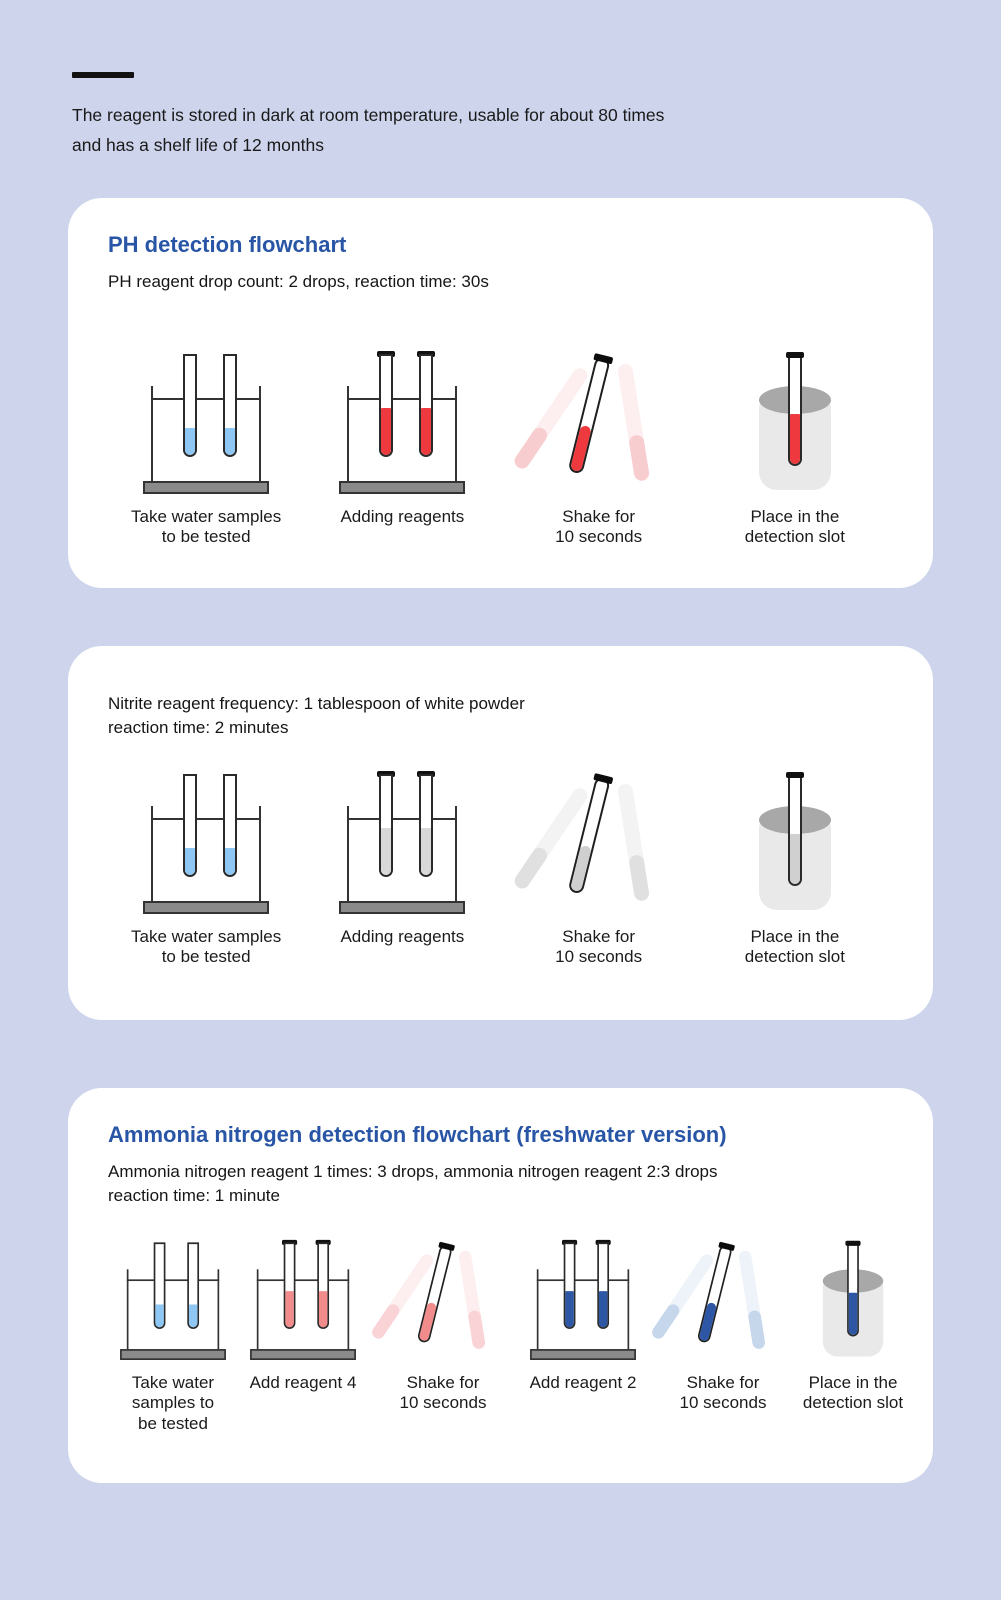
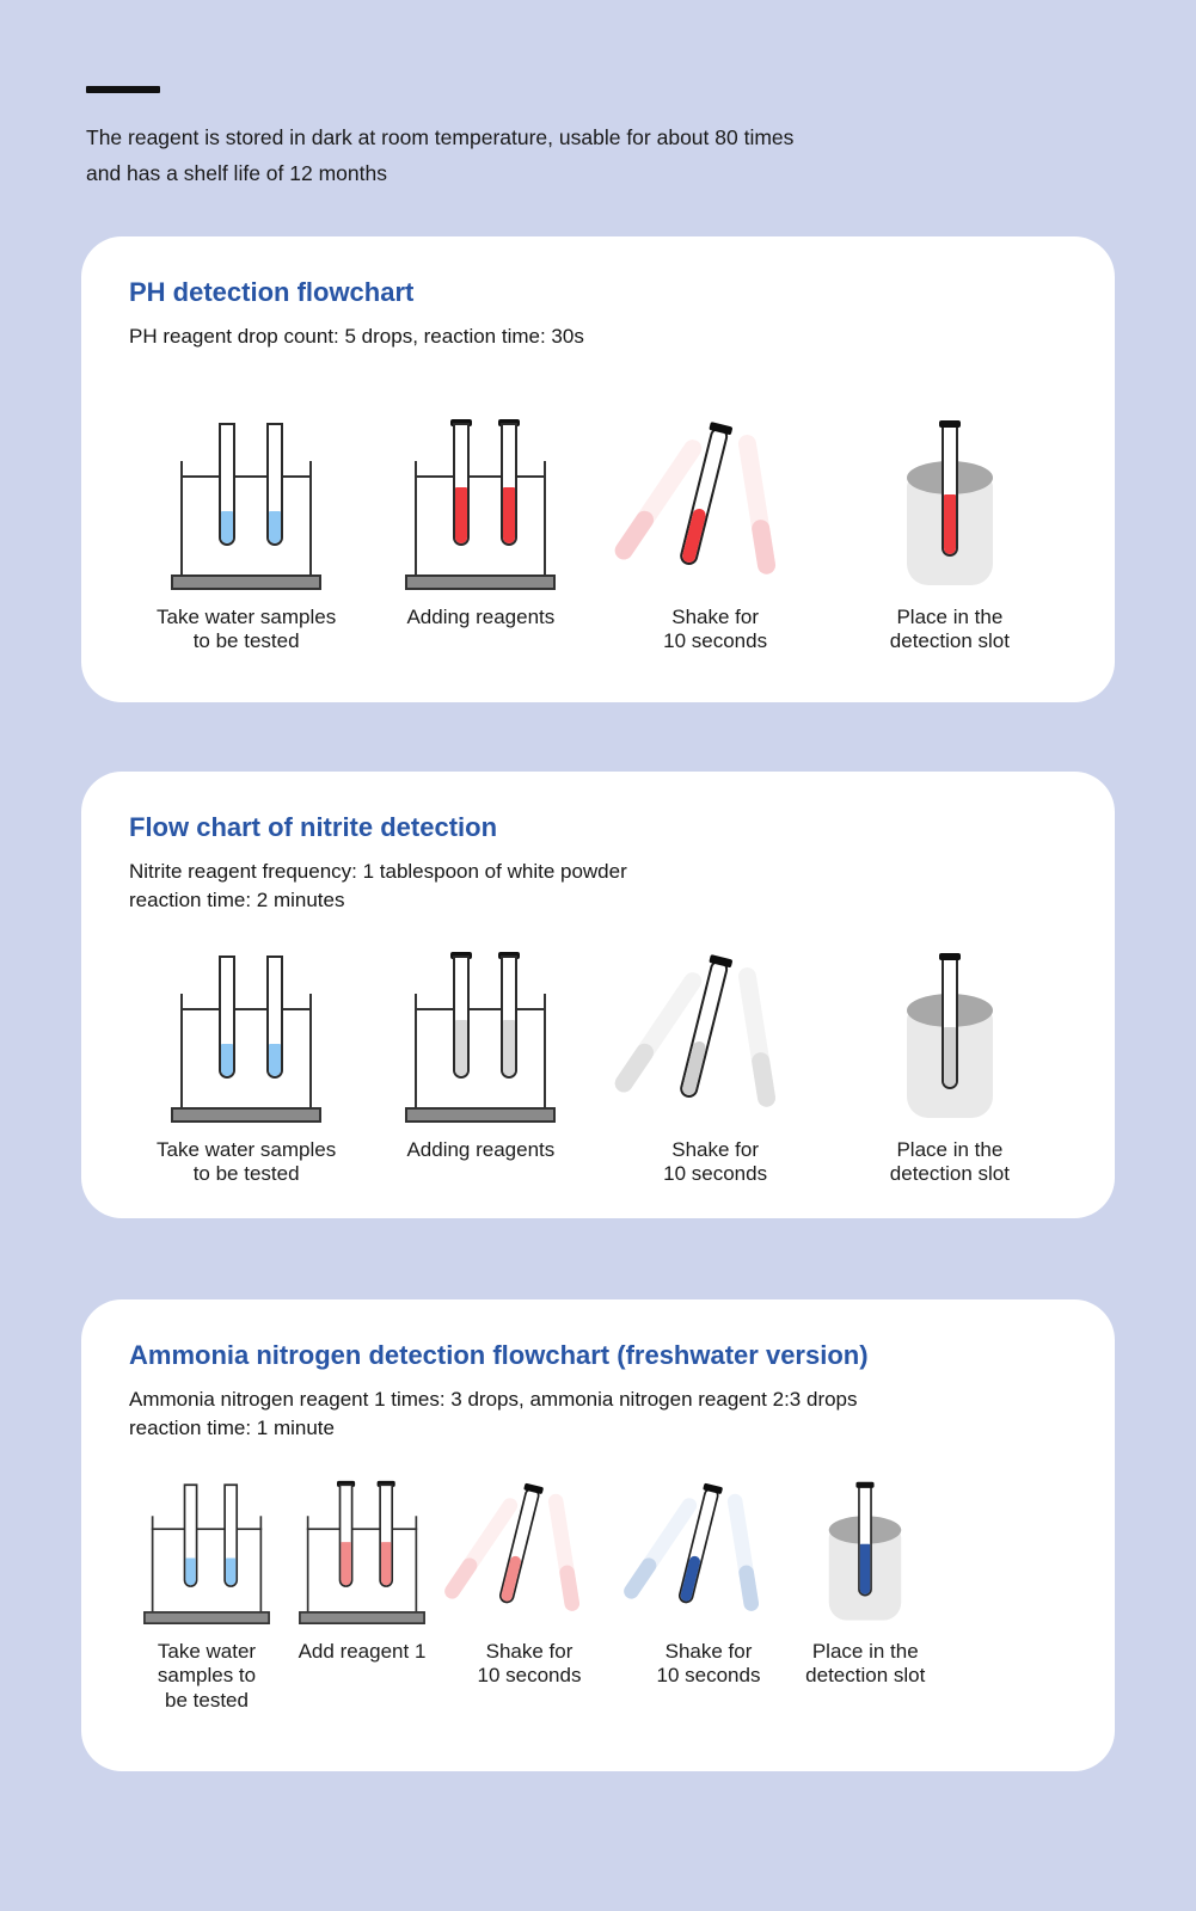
  The reagent is stored in dark at room temperature, usable for about 80 times
  and has a shelf life of 12 months
  PH detection flowchart
- PH reagent drop count: 2 drops, reaction time: 30s
+ PH reagent drop count: 5 drops, reaction time: 30s
  Take water samples
  to be tested
  Adding reagents
  Shake for
  10 seconds
  Place in the
  detection slot
+ Flow chart of nitrite detection
  Nitrite reagent frequency: 1 tablespoon of white powder
  reaction time: 2 minutes
  Take water samples
  to be tested
  Adding reagents
  Shake for
  10 seconds
  Place in the
  detection slot
  Ammonia nitrogen detection flowchart (freshwater version)
  Ammonia nitrogen reagent 1 times: 3 drops, ammonia nitrogen reagent 2:3 drops
  reaction time: 1 minute
  Take water
  samples to
  be tested
- Add reagent 4
+ Add reagent 1
  Shake for
  10 seconds
- Add reagent 2
  Shake for
  10 seconds
  Place in the
  detection slot
